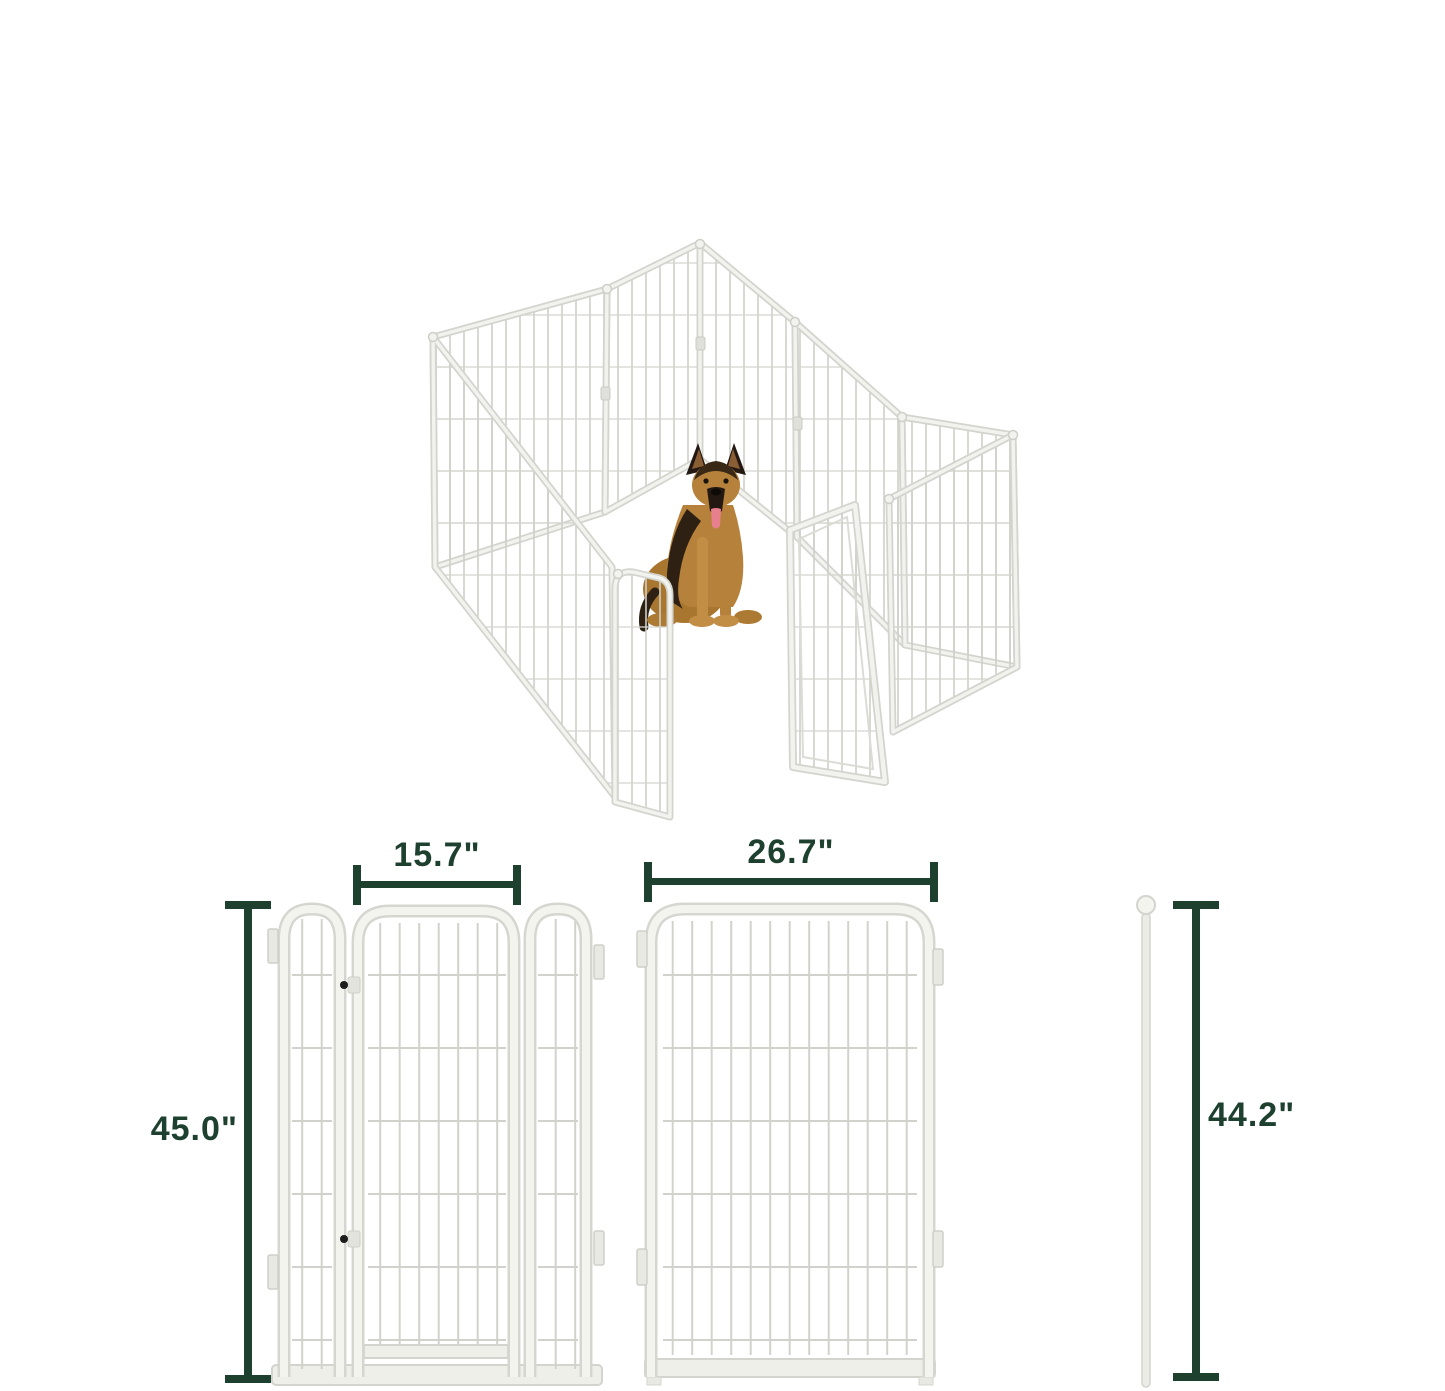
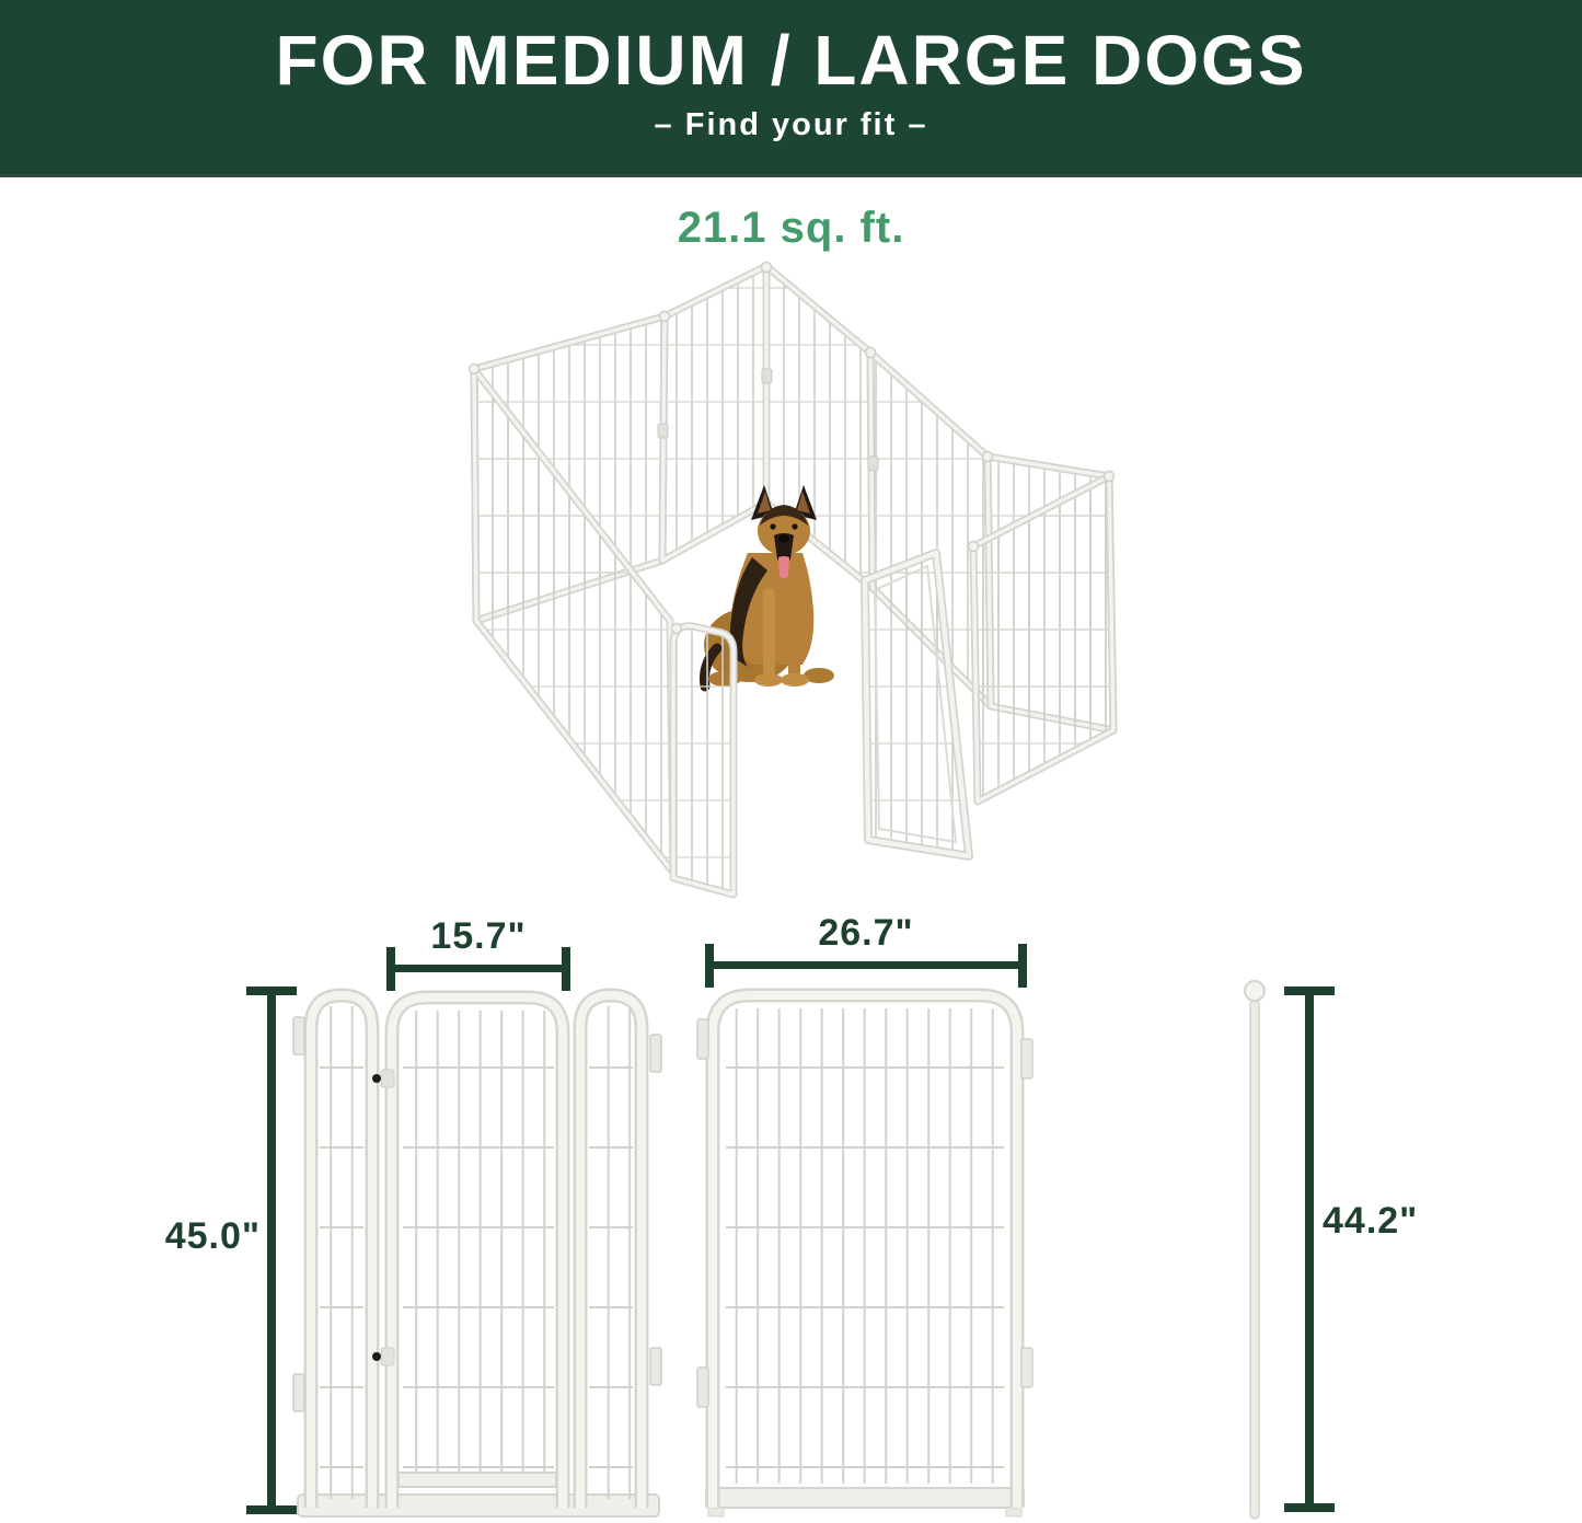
+ FOR MEDIUM / LARGE DOGS
+ – Find your fit –
+ 21.1 sq. ft.
  15.7"
  26.7"
  45.0"
  44.2"
